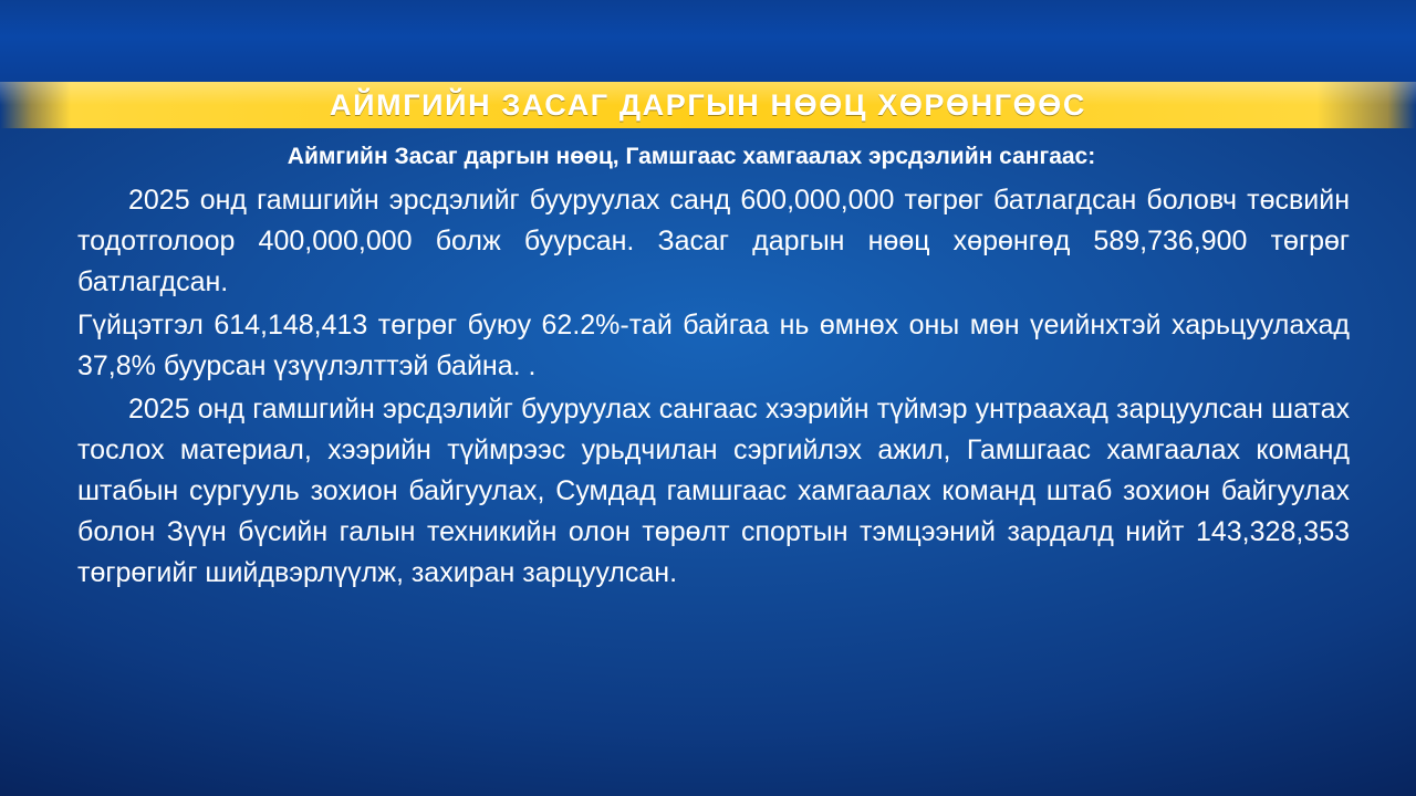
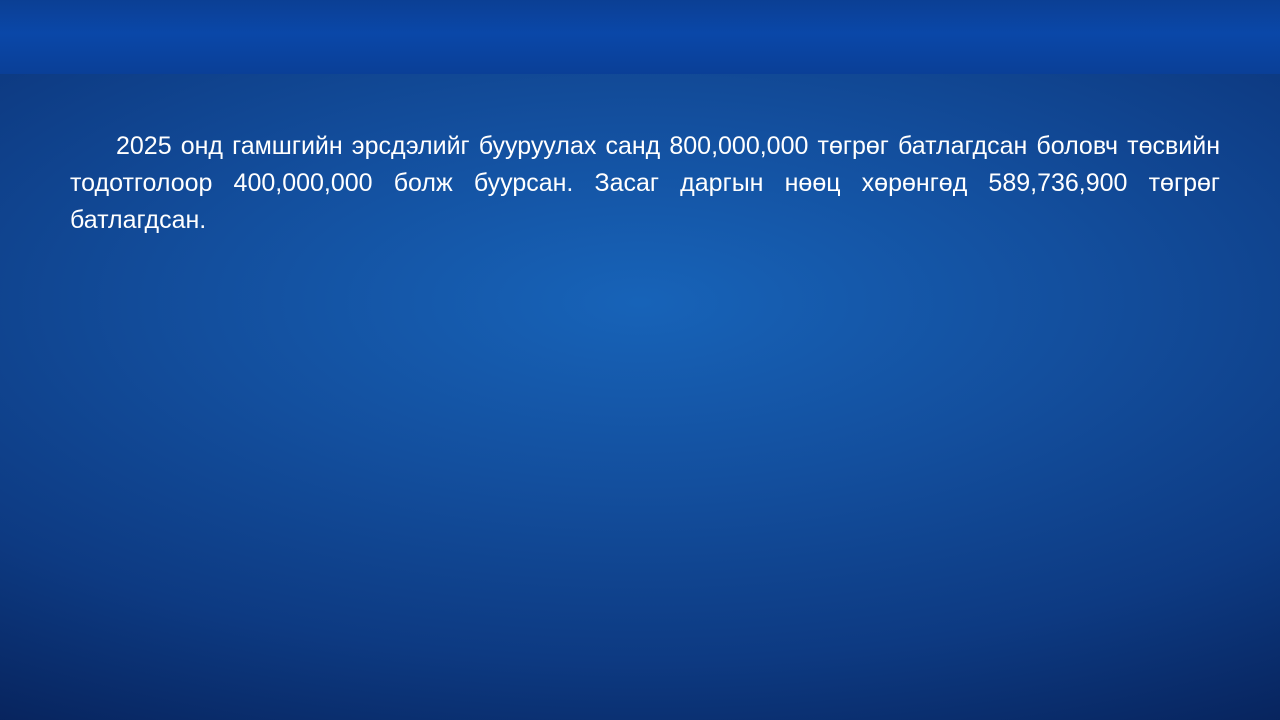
- АЙМГИЙН ЗАСАГ ДАРГЫН НӨӨЦ ХӨРӨНГӨӨС
- Аймгийн Засаг даргын нөөц, Гамшгаас хамгаалах эрсдэлийн сангаас:
- 2025 онд гамшгийн эрсдэлийг бууруулах санд 600,000,000 төгрөг батлагдсан боловч төсвийн тодотголоор 400,000,000 болж буурсан. Засаг даргын нөөц хөрөнгөд 589,736,900 төгрөг батлагдсан.
+ 2025 онд гамшгийн эрсдэлийг бууруулах санд 800,000,000 төгрөг батлагдсан боловч төсвийн тодотголоор 400,000,000 болж буурсан. Засаг даргын нөөц хөрөнгөд 589,736,900 төгрөг батлагдсан.
- Гүйцэтгэл 614,148,413 төгрөг буюу 62.2%-тай байгаа нь өмнөх оны мөн үеийнхтэй харьцуулахад 37,8% буурсан үзүүлэлттэй байна. .
- 2025 онд гамшгийн эрсдэлийг бууруулах сангаас хээрийн түймэр унтраахад зарцуулсан шатах тослох материал, хээрийн түймрээс урьдчилан сэргийлэх ажил, Гамшгаас хамгаалах команд штабын сургууль зохион байгуулах, Сумдад гамшгаас хамгаалах команд штаб зохион байгуулах болон Зүүн бүсийн галын техникийн олон төрөлт спортын тэмцээний зардалд нийт 143,328,353 төгрөгийг шийдвэрлүүлж, захиран зарцуулсан.
